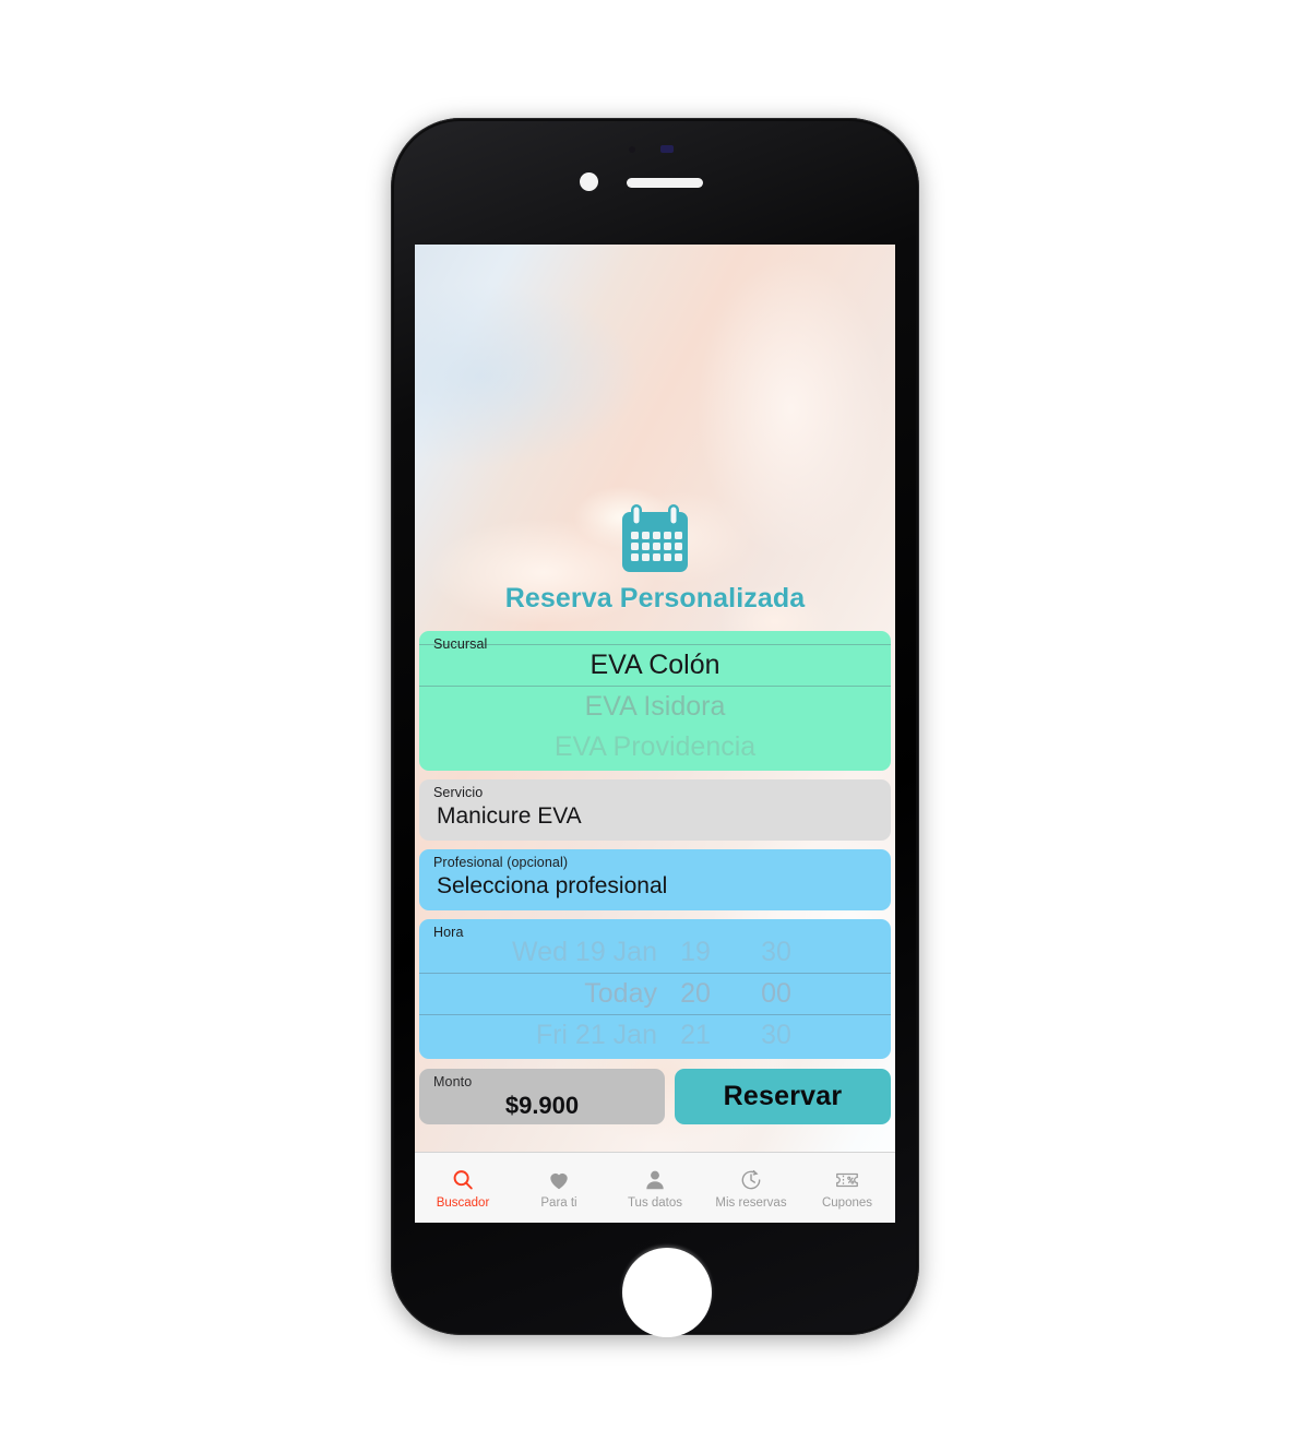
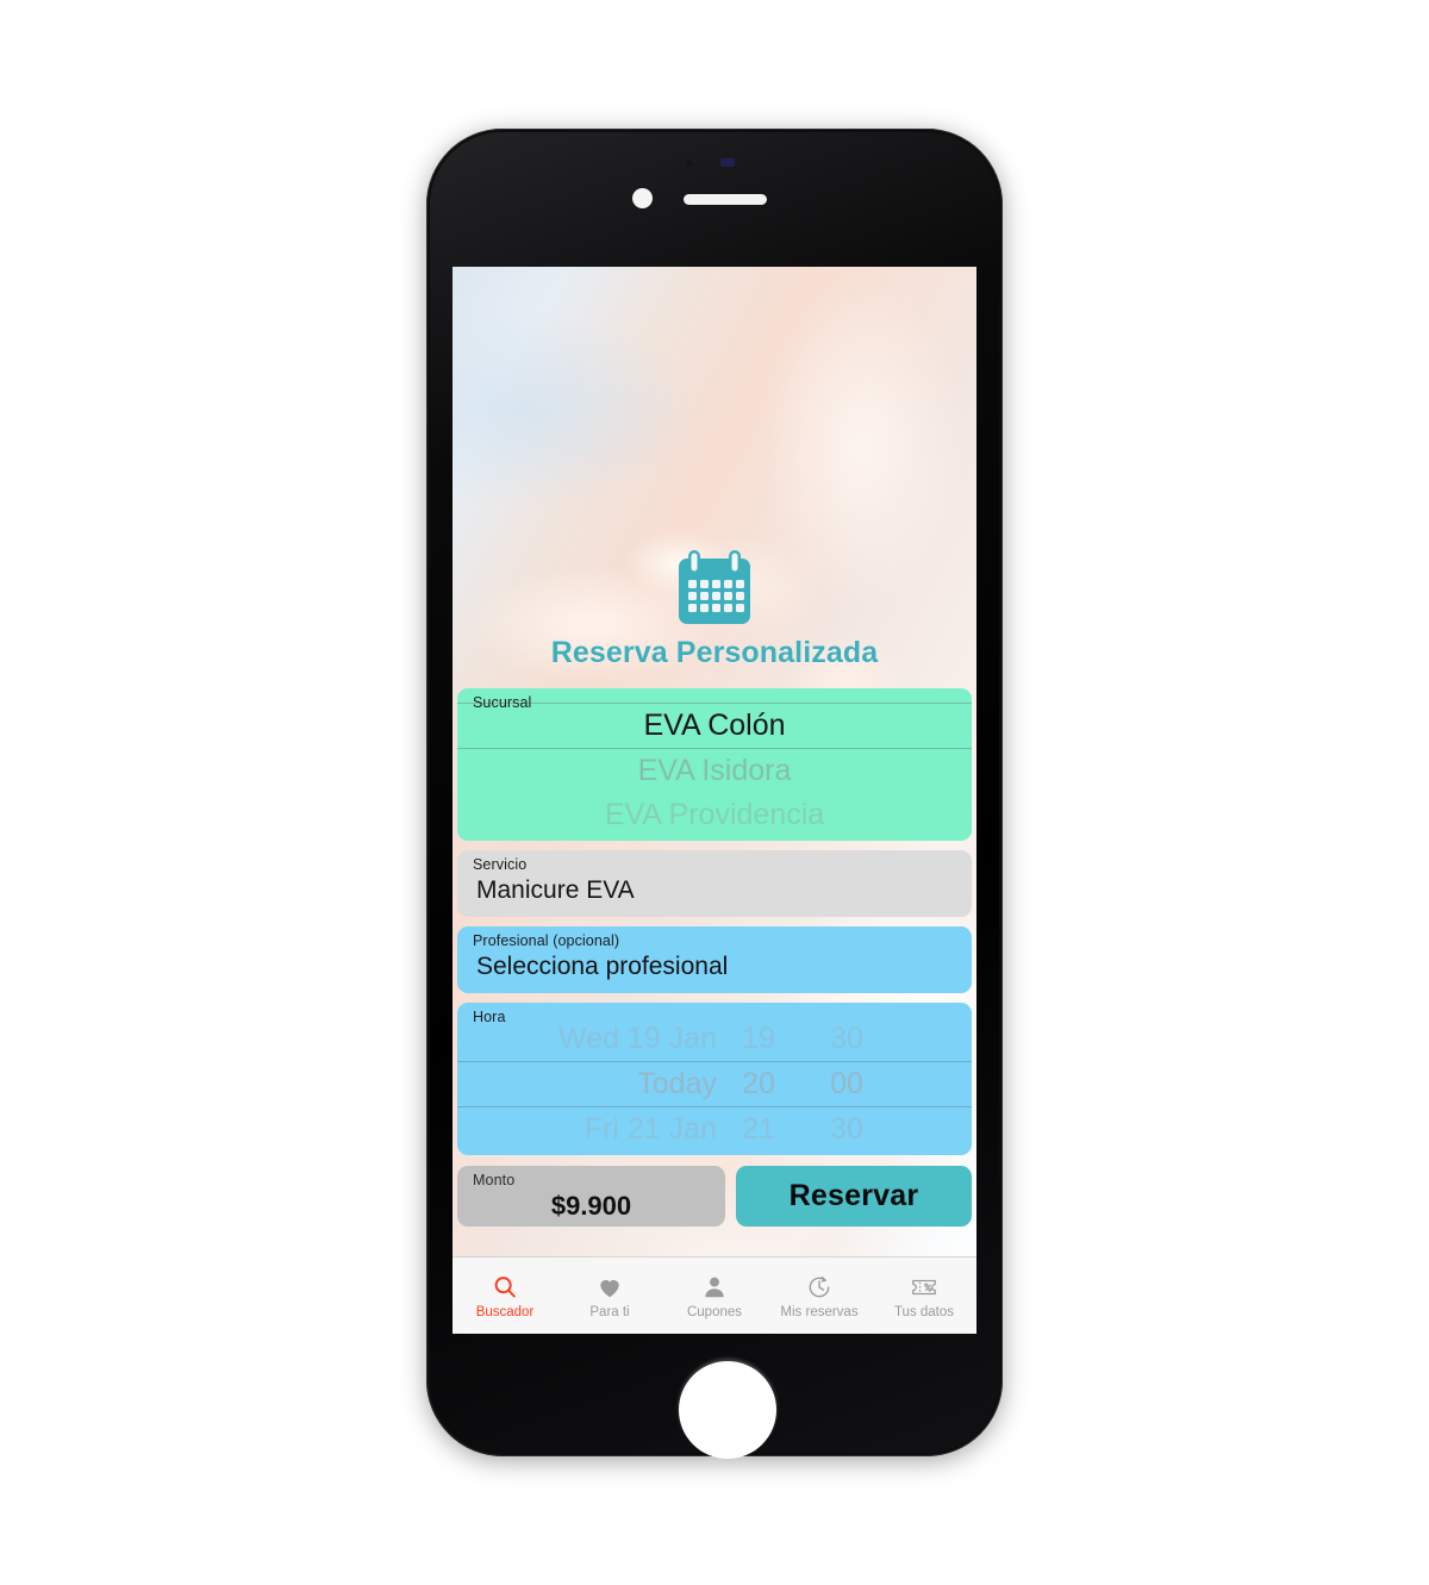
  Reserva Personalizada
  Sucursal
  EVA Colón
  EVA Isidora
  EVA Providencia
  Servicio
  Manicure EVA
  Profesional (opcional)
  Selecciona profesional
  Hora
  Wed 19 Jan 19 30
  Today 20 00
  Fri 21 Jan 21 30
  Monto
  $9.900
  Reservar
  Buscador
  Para ti
- Tus datos
+ Cupones
  Mis reservas
- Cupones
+ Tus datos
